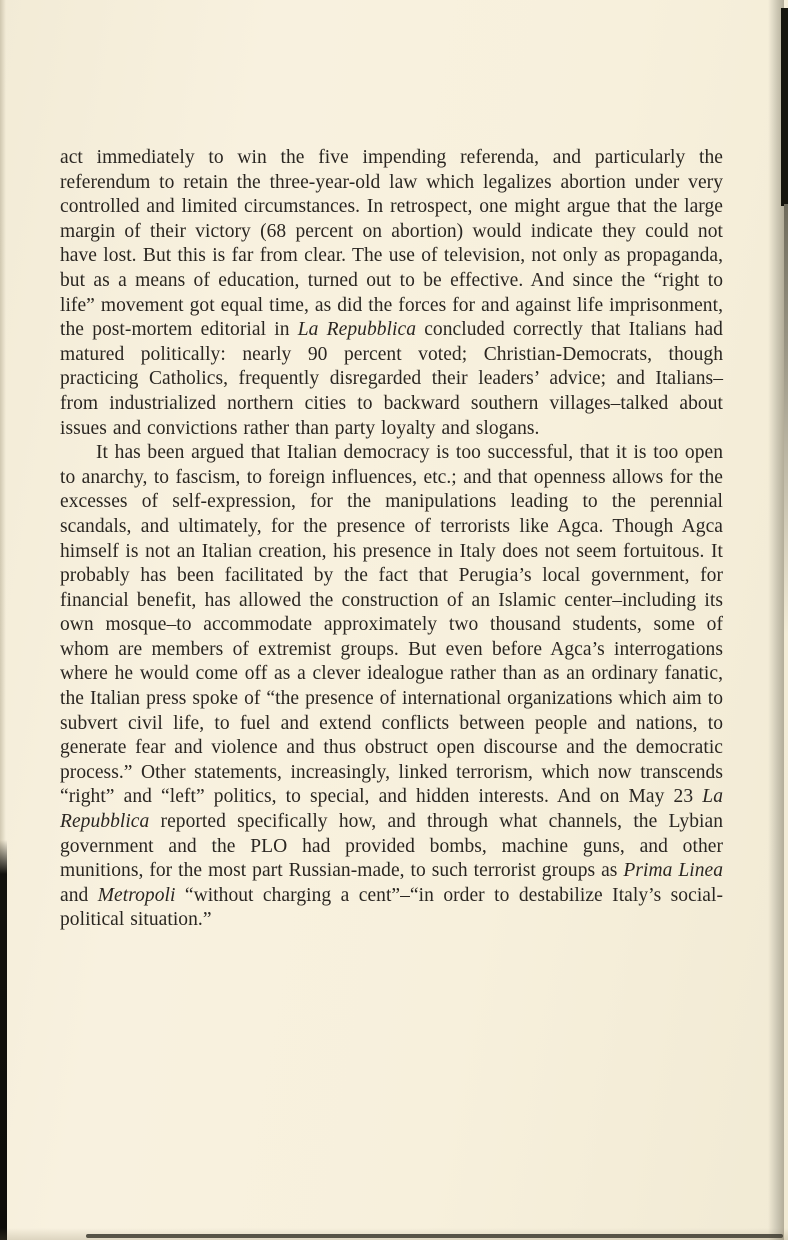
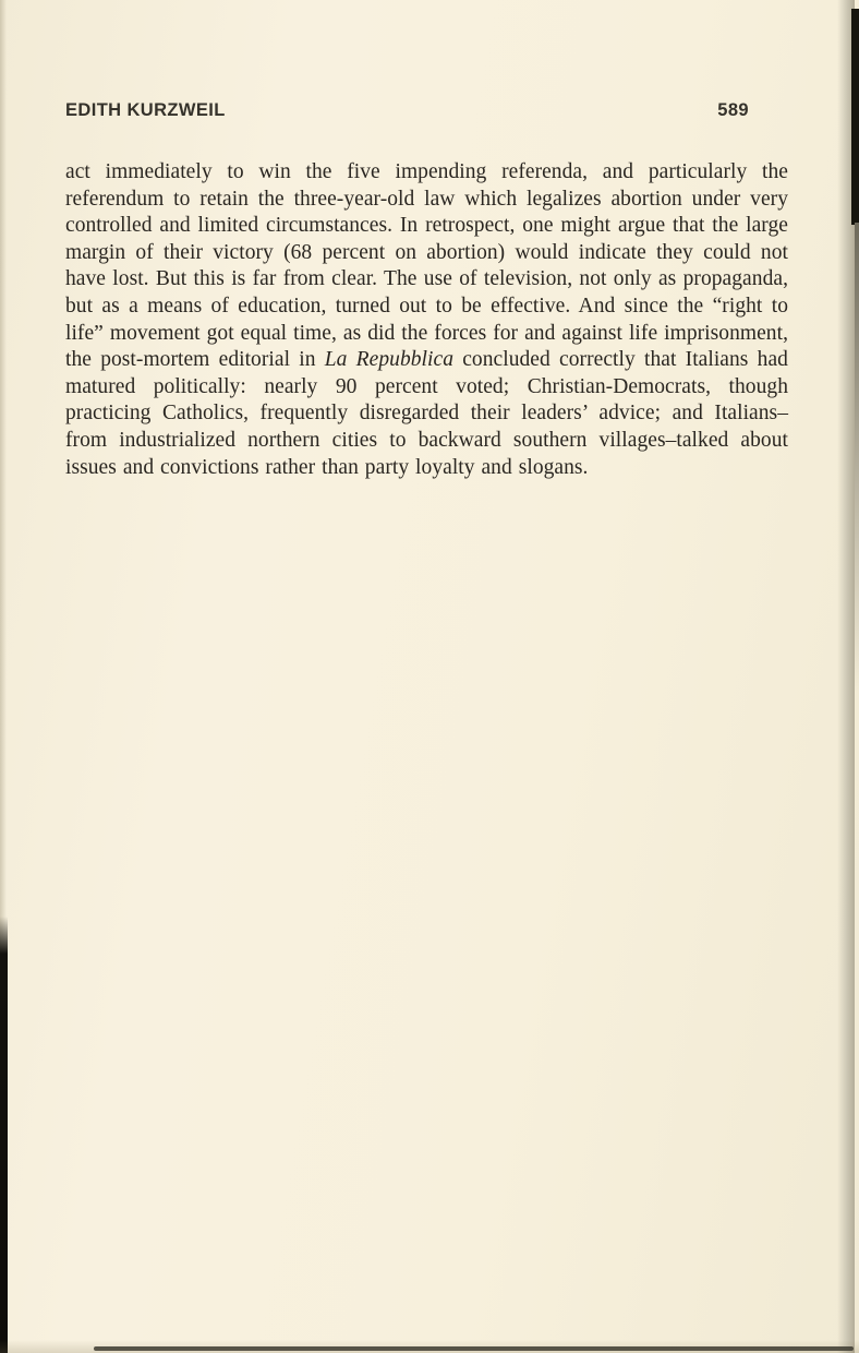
+ EDITH KURZWEIL
+ 589
  act immediately to win the five impending referenda, and particularly the referendum to retain the three-year-old law which legalizes abortion under very controlled and limited circumstances. In retrospect, one might argue that the large margin of their victory (68 percent on abortion) would indicate they could not have lost. But this is far from clear. The use of television, not only as propaganda, but as a means of education, turned out to be effective. And since the “right to life” movement got equal time, as did the forces for and against life imprisonment, the post-mortem editorial in La Repubblica concluded correctly that Italians had matured politically: nearly 90 percent voted; Christian-Democrats, though practicing Catholics, frequently disregarded their leaders’ advice; and Italians–from industrialized northern cities to backward southern villages–talked about issues and convictions rather than party loyalty and slogans.
- It has been argued that Italian democracy is too successful, that it is too open to anarchy, to fascism, to foreign influences, etc.; and that openness allows for the excesses of self-expression, for the manipulations leading to the perennial scandals, and ultimately, for the presence of terrorists like Agca. Though Agca himself is not an Italian creation, his presence in Italy does not seem fortuitous. It probably has been facilitated by the fact that Perugia’s local government, for financial benefit, has allowed the construction of an Islamic center–including its own mosque–to accommodate approximately two thousand students, some of whom are members of extremist groups. But even before Agca’s interrogations where he would come off as a clever idealogue rather than as an ordinary fanatic, the Italian press spoke of “the presence of international organizations which aim to subvert civil life, to fuel and extend conflicts between people and nations, to generate fear and violence and thus obstruct open discourse and the democratic process.” Other statements, increasingly, linked terrorism, which now transcends “right” and “left” politics, to special, and hidden interests. And on May 23 La Repubblica reported specifically how, and through what channels, the Lybian government and the PLO had provided bombs, machine guns, and other munitions, for the most part Russian-made, to such terrorist groups as Prima Linea and Metropoli “without charging a cent”–“in order to destabilize Italy’s social-political situation.”
